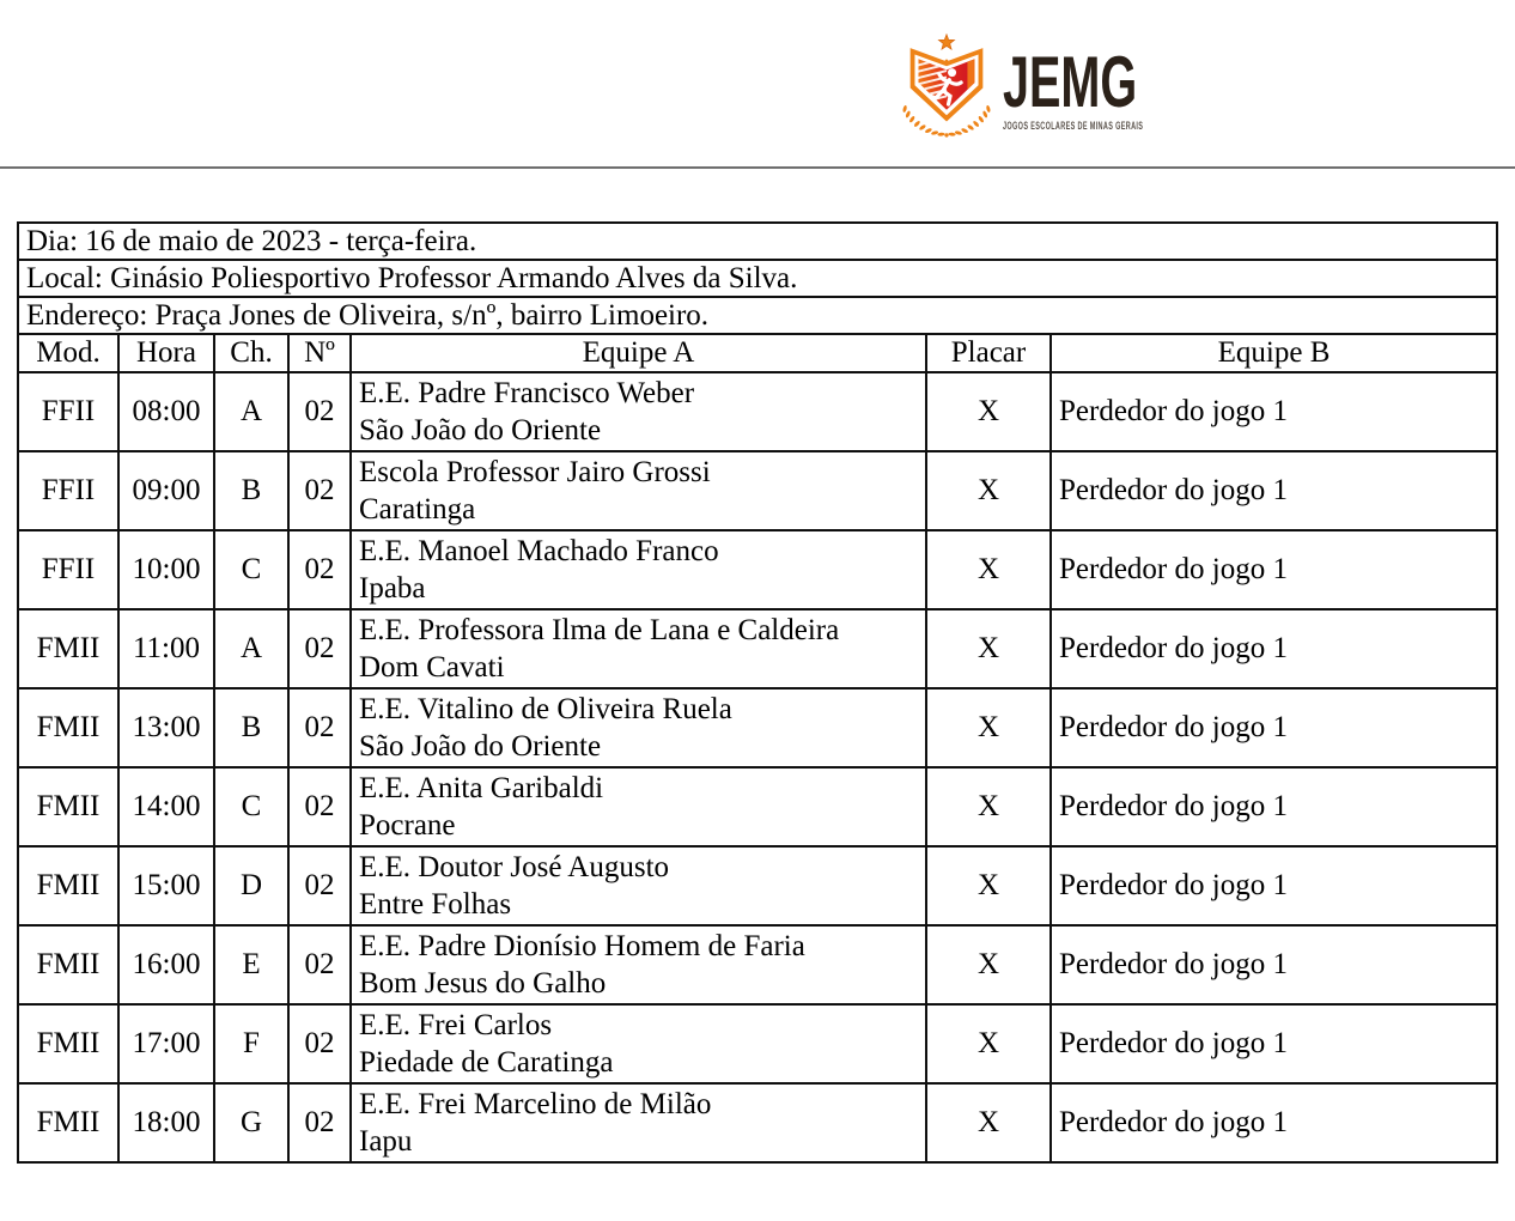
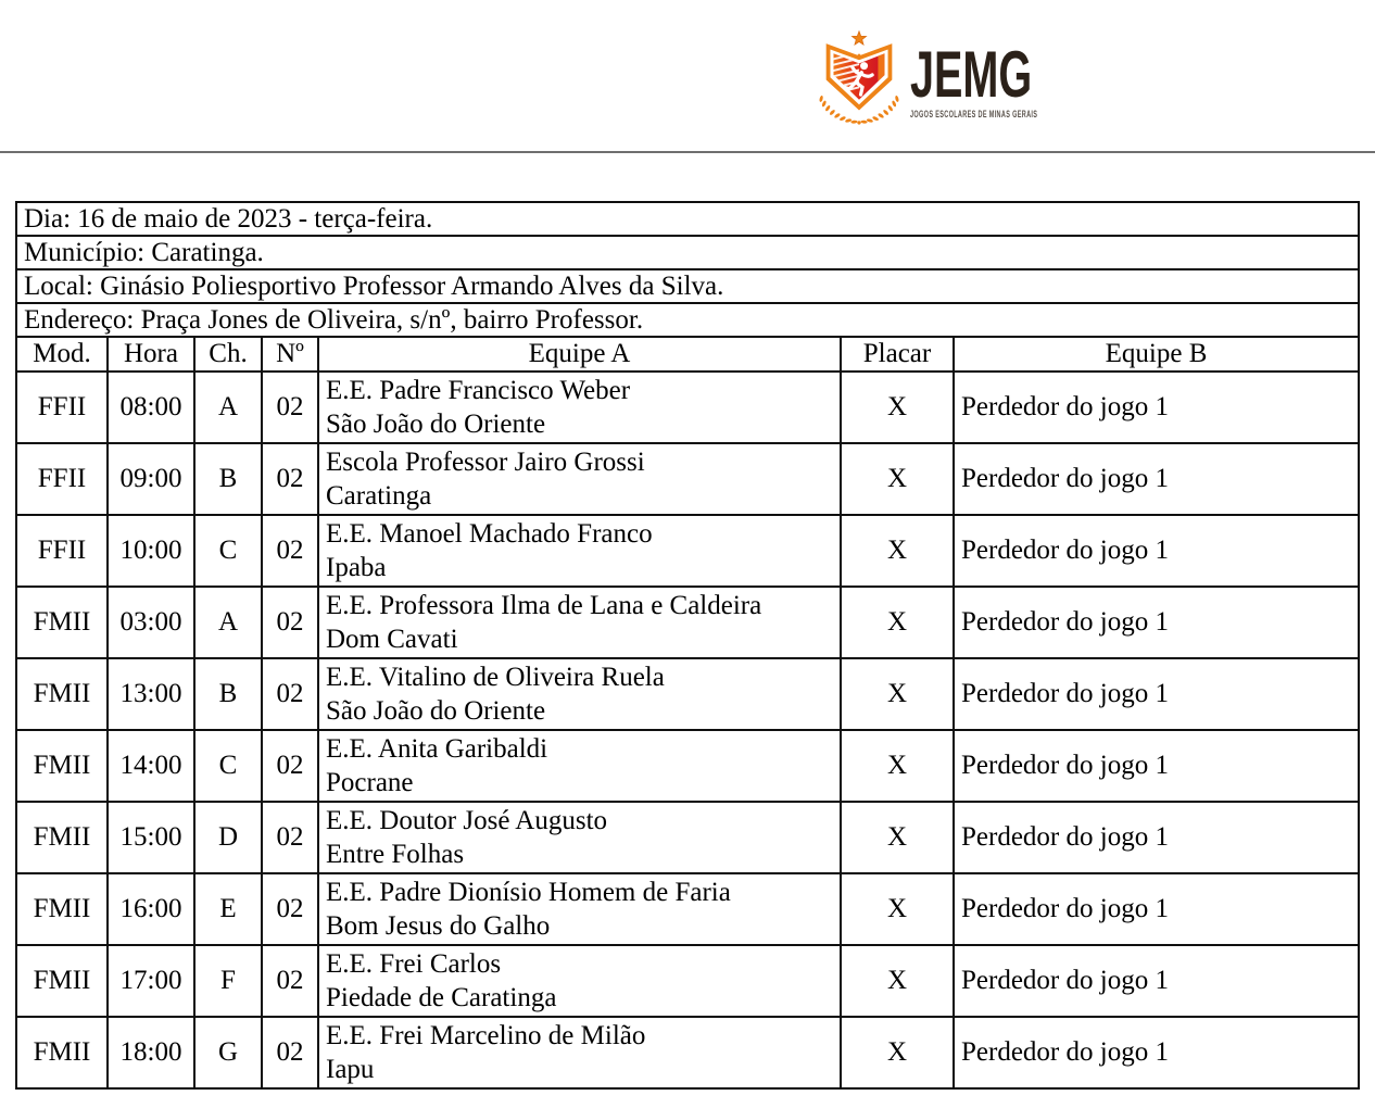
  JEMG
  JOGOS ESCOLARES DE MINAS GERAIS
  Dia: 16 de maio de 2023 - terça-feira.
+ Município: Caratinga.
  Local: Ginásio Poliesportivo Professor Armando Alves da Silva.
- Endereço: Praça Jones de Oliveira, s/nº, bairro Limoeiro.
+ Endereço: Praça Jones de Oliveira, s/nº, bairro Professor.
  Mod.	Hora	Ch.	Nº	Equipe A	Placar	Equipe B
  FFII	08:00	A	02	E.E. Padre Francisco Weber São João do Oriente	X	Perdedor do jogo 1
  FFII	09:00	B	02	Escola Professor Jairo Grossi Caratinga	X	Perdedor do jogo 1
  FFII	10:00	C	02	E.E. Manoel Machado Franco Ipaba	X	Perdedor do jogo 1
- FMII	11:00	A	02	E.E. Professora Ilma de Lana e Caldeira Dom Cavati	X	Perdedor do jogo 1
+ FMII	03:00	A	02	E.E. Professora Ilma de Lana e Caldeira Dom Cavati	X	Perdedor do jogo 1
  FMII	13:00	B	02	E.E. Vitalino de Oliveira Ruela São João do Oriente	X	Perdedor do jogo 1
  FMII	14:00	C	02	E.E. Anita Garibaldi Pocrane	X	Perdedor do jogo 1
  FMII	15:00	D	02	E.E. Doutor José Augusto Entre Folhas	X	Perdedor do jogo 1
  FMII	16:00	E	02	E.E. Padre Dionísio Homem de Faria Bom Jesus do Galho	X	Perdedor do jogo 1
  FMII	17:00	F	02	E.E. Frei Carlos Piedade de Caratinga	X	Perdedor do jogo 1
  FMII	18:00	G	02	E.E. Frei Marcelino de Milão Iapu	X	Perdedor do jogo 1
